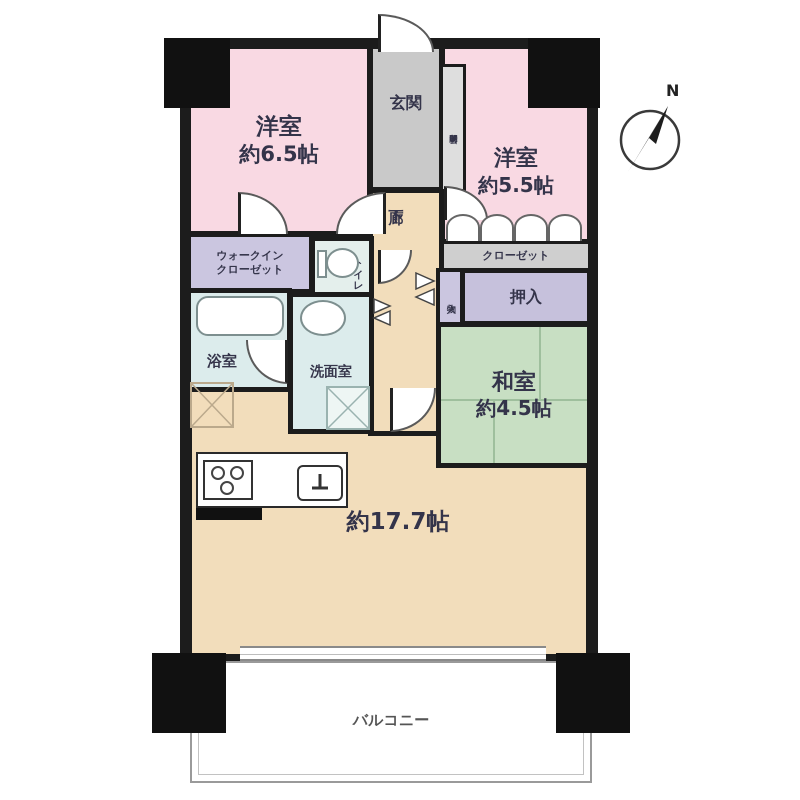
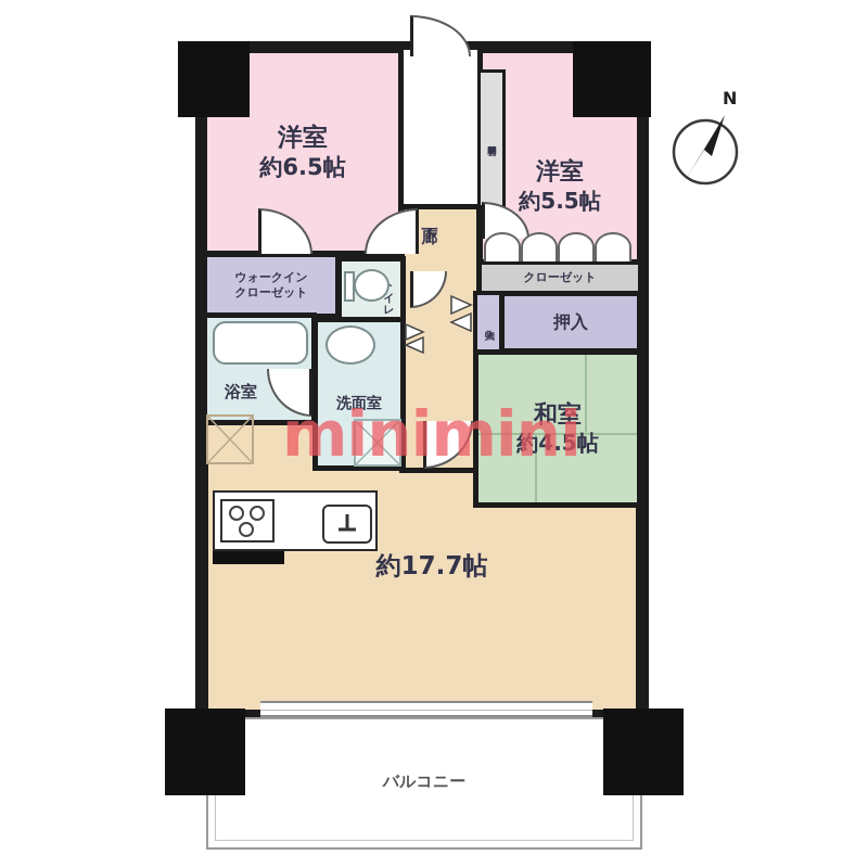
  洋室
  約6.5帖
- 玄関
  洋室
  約5.5帖
  クローゼット
  ウォークイン
  クローゼット
  浴室
  洗面室
  押入
  和室
  約4.5帖
  約17.7帖
  バルコニー
+ minimini
  N
